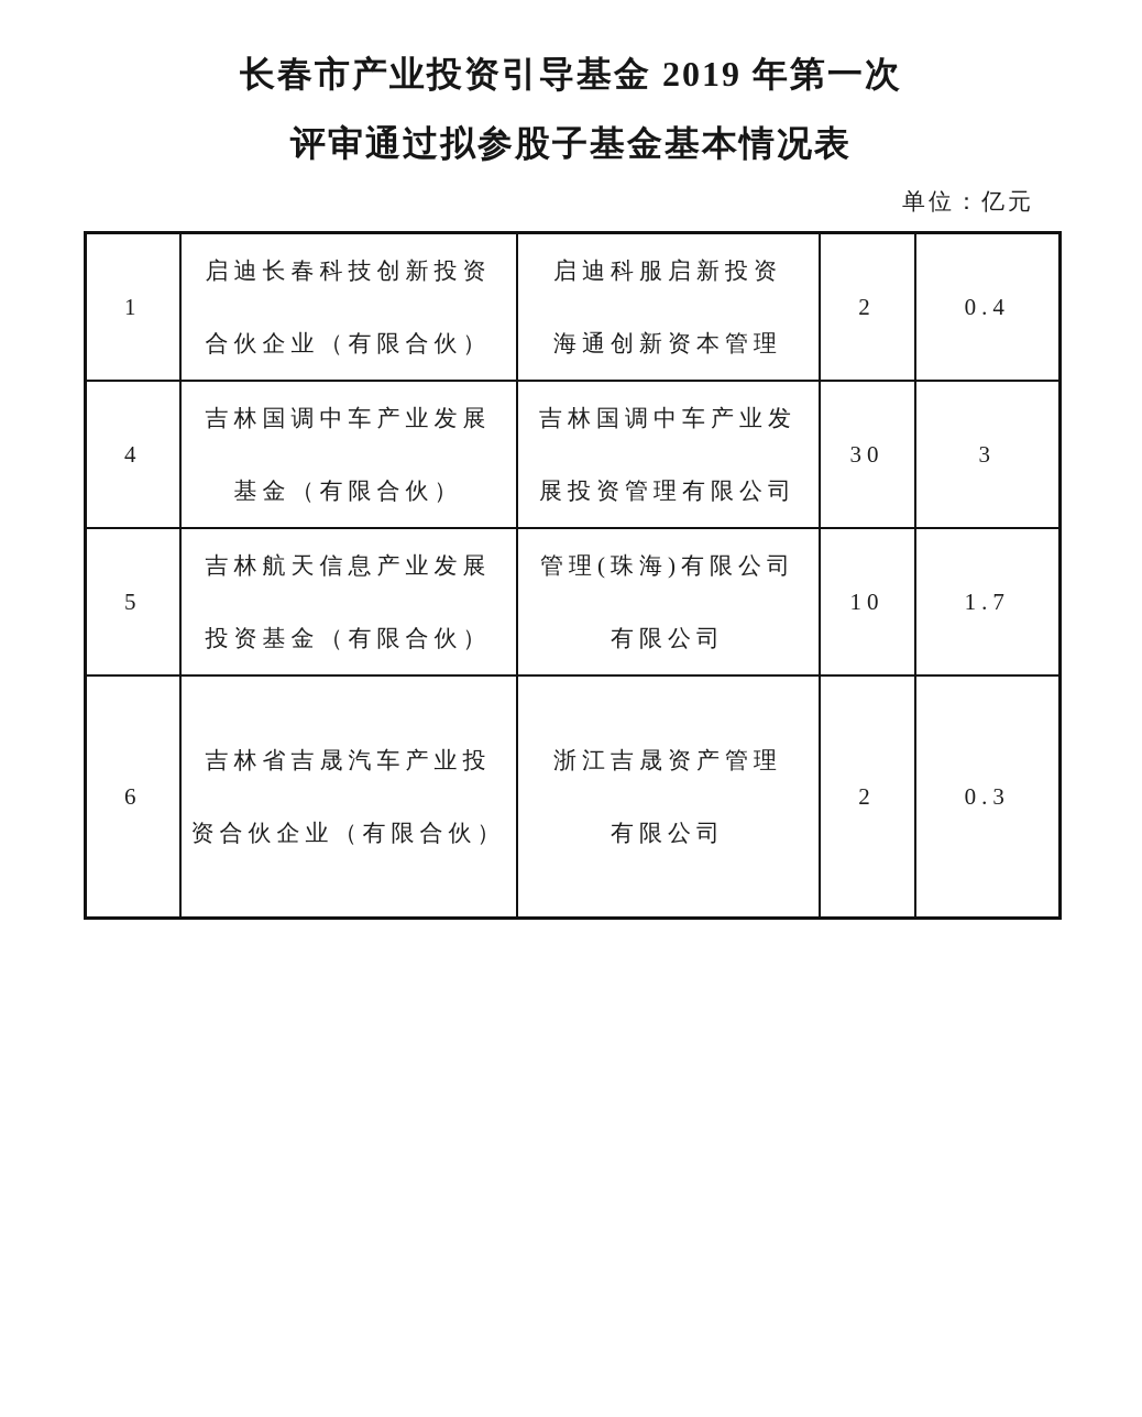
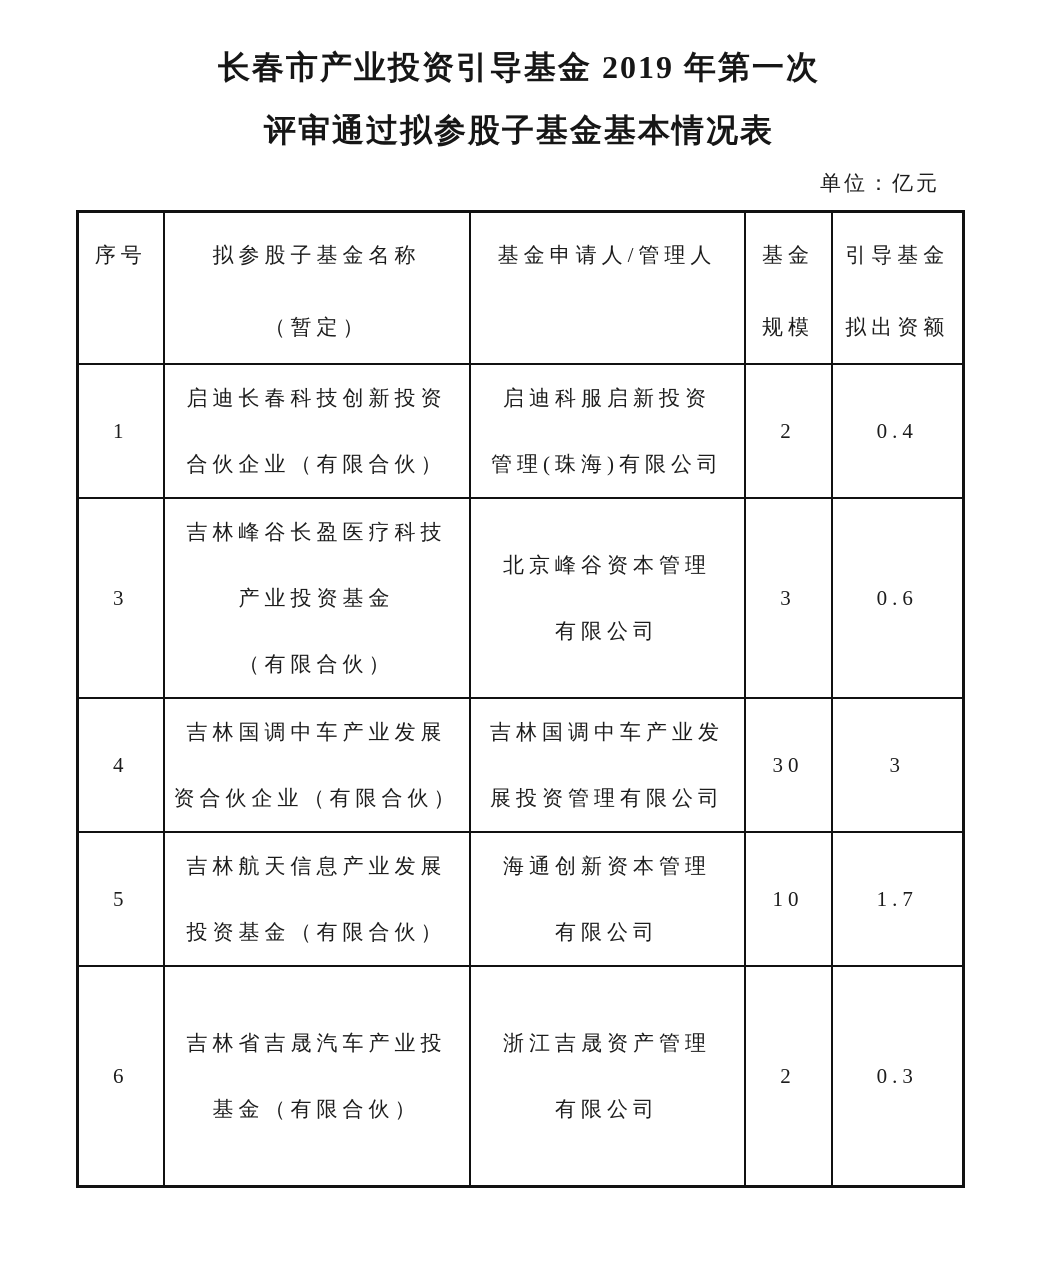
  长春市产业投资引导基金 2019 年第一次
  评审通过拟参股子基金基本情况表
  单位：亿元
+ 序号	拟参股子基金名称（暂定）	基金申请人/管理人	基金规模	引导基金拟出资额
- 1	启迪长春科技创新投资合伙企业（有限合伙）	启迪科服启新投资海通创新资本管理	2	0.4
+ 1	启迪长春科技创新投资合伙企业（有限合伙）	启迪科服启新投资管理(珠海)有限公司	2	0.4
+ 3	吉林峰谷长盈医疗科技产业投资基金（有限合伙）	北京峰谷资本管理有限公司	3	0.6
- 4	吉林国调中车产业发展基金（有限合伙）	吉林国调中车产业发展投资管理有限公司	30	3
+ 4	吉林国调中车产业发展资合伙企业（有限合伙）	吉林国调中车产业发展投资管理有限公司	30	3
- 5	吉林航天信息产业发展投资基金（有限合伙）	管理(珠海)有限公司有限公司	10	1.7
+ 5	吉林航天信息产业发展投资基金（有限合伙）	海通创新资本管理有限公司	10	1.7
- 6	吉林省吉晟汽车产业投资合伙企业（有限合伙）	浙江吉晟资产管理有限公司	2	0.3
+ 6	吉林省吉晟汽车产业投基金（有限合伙）	浙江吉晟资产管理有限公司	2	0.3
